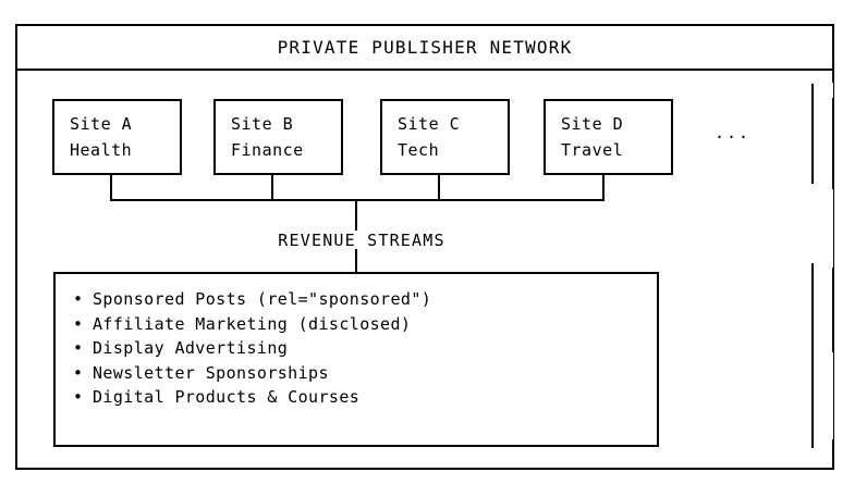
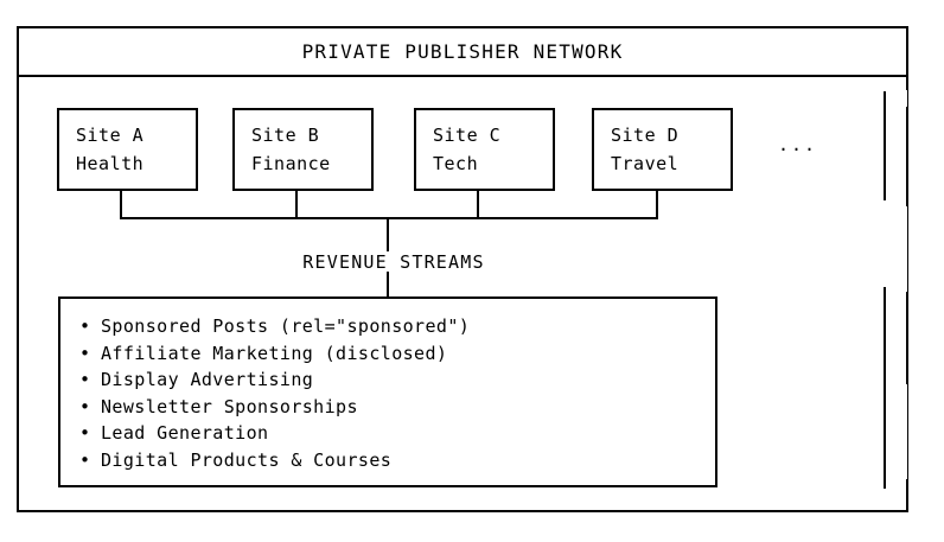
  PRIVATE PUBLISHER NETWORK
  Site A
  Health
  Site B
  Finance
  Site C
  Tech
  Site D
  Travel
  ...
  REVENUE STREAMS
  Sponsored Posts (rel="sponsored")
  Affiliate Marketing (disclosed)
  Display Advertising
  Newsletter Sponsorships
+ Lead Generation
  Digital Products & Courses
